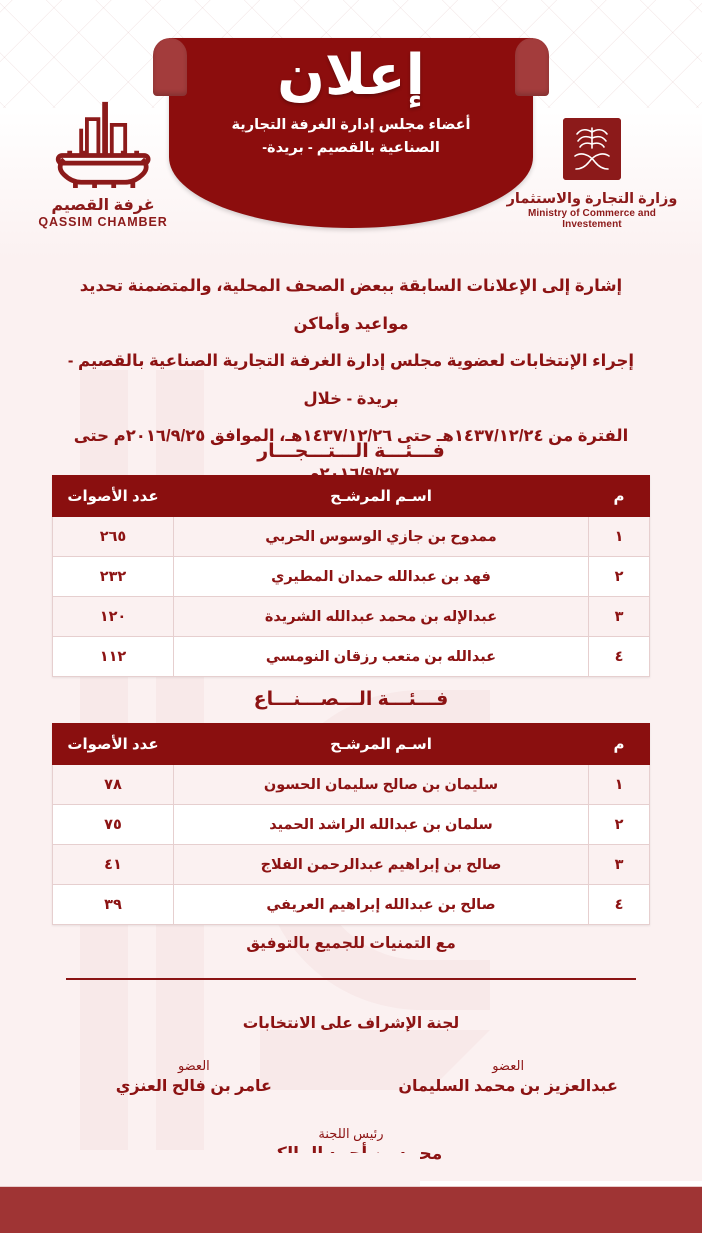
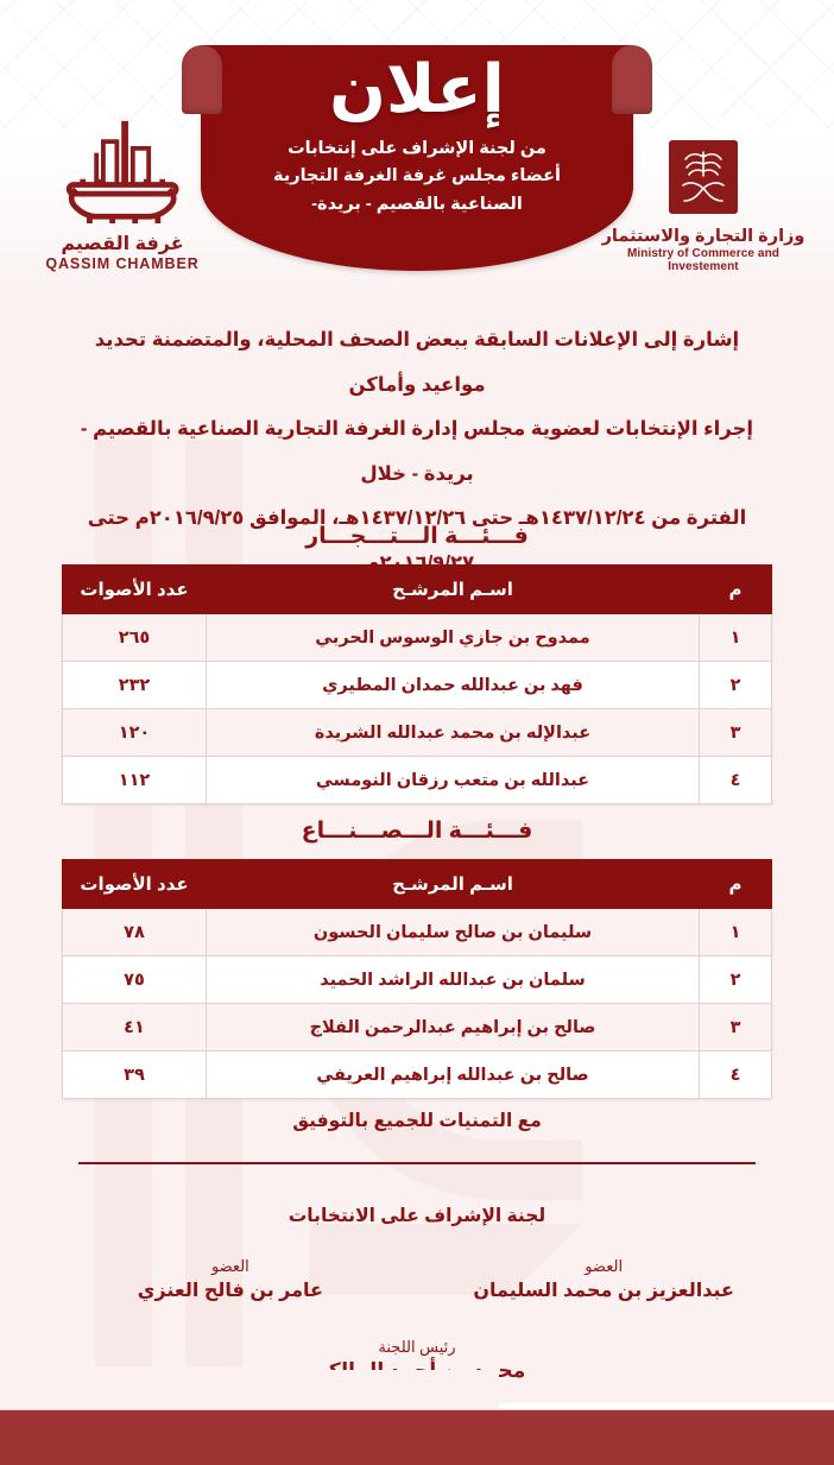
  إعلان
+ من لجنة الإشراف على إنتخابات
- أعضاء مجلس إدارة الغرفة التجارية
+ أعضاء مجلس غرفة الغرفة التجارية
  الصناعية بالقصيم - بريدة-
  غرفة القصيم
  QASSIM CHAMBER
  وزارة التجارة والاستثمار
  Ministry of Commerce and Investement
  إشارة إلى الإعلانات السابقة ببعض الصحف المحلية، والمتضمنة تحديد مواعيد وأماكن
  إجراء الإنتخابات لعضوية مجلس إدارة الغرفة التجارية الصناعية بالقصيم - بريدة - خلال
  الفترة من ١٤٣٧/١٢/٢٤هـ حتى ١٤٣٧/١٢/٢٦هـ، الموافق ٢٠١٦/٩/٢٥م حتى
  فـــئـــة الـــتـــجـــار
  م	اسـم المرشـح	عدد الأصوات
  ١	ممدوح بن جازي الوسوس الحربي	٢٦٥
  ٢	فهد بن عبدالله حمدان المطيري	٢٣٢
  ٣	عبدالإله بن محمد عبدالله الشريدة	١٢٠
  ٤	عبدالله بن متعب رزقان النومسي	١١٢
  فـــئـــة الـــصـــنـــاع
  م	اسـم المرشـح	عدد الأصوات
  ١	سليمان بن صالح سليمان الحسون	٧٨
  ٢	سلمان بن عبدالله الراشد الحميد	٧٥
  ٣	صالح بن إبراهيم عبدالرحمن الفلاج	٤١
  ٤	صالح بن عبدالله إبراهيم العريفي	٣٩
  مع التمنيات للجميع بالتوفيق
  لجنة الإشراف على الانتخابات
  العضو
  عبدالعزيز بن محمد السليمان
  العضو
  عامر بن فالح العنزي
  رئيس اللجنة
